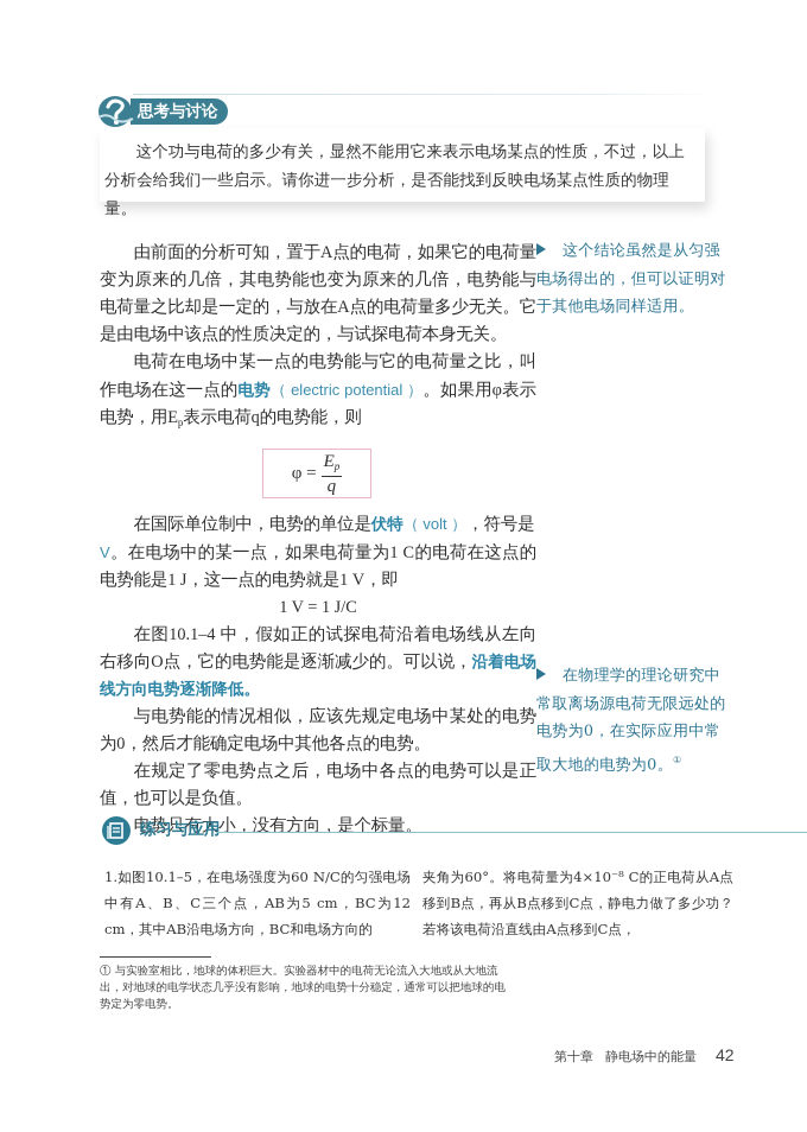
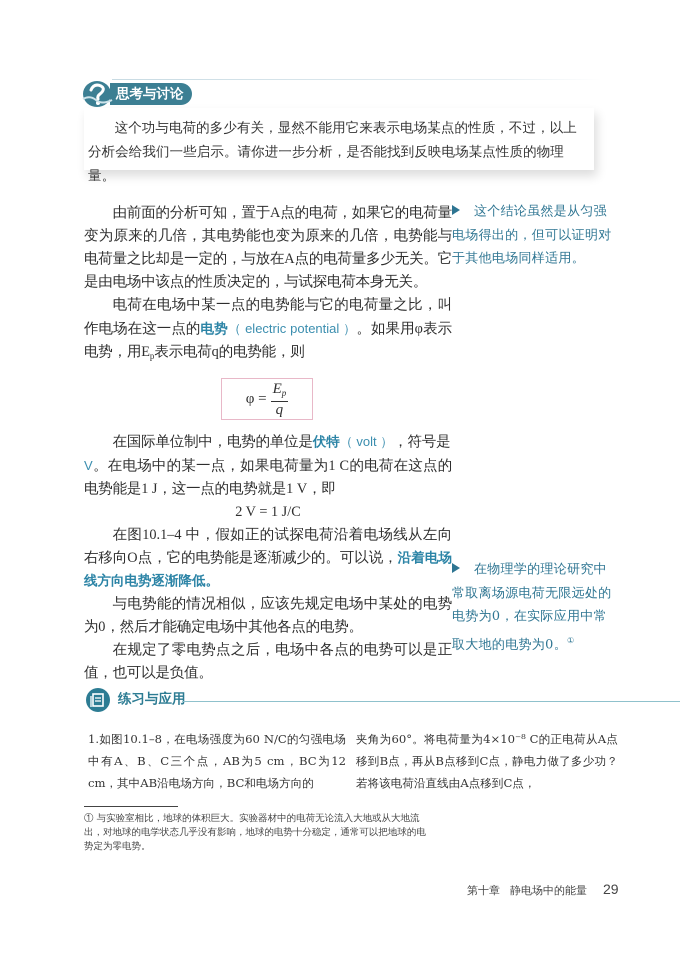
  思考与讨论
  这个功与电荷的多少有关，显然不能用它来表示电场某点的性质，不过，以上分析会给我们一些启示。请你进一步分析，是否能找到反映电场某点性质的物理量。
  由前面的分析可知，置于A点的电荷，如果它的电荷量变为原来的几倍，其电势能也变为原来的几倍，电势能与电荷量之比却是一定的，与放在A点的电荷量多少无关。它是由电场中该点的性质决定的，与试探电荷本身无关。
  电荷在电场中某一点的电势能与它的电荷量之比，叫作电场在这一点的电势（ electric potential ）。如果用φ表示电势，用Ep表示电荷q的电势能，则
  φ =
  Ep
  q
  在国际单位制中，电势的单位是伏特（ volt ），符号是
  V。在电场中的某一点，如果电荷量为1 C的电荷在这点的电势能是1 J，这一点的电势就是1 V，即
- 1 V = 1 J/C
+ 2 V = 1 J/C
  在图10.1–4 中，假如正的试探电荷沿着电场线从左向右移向O点，它的电势能是逐渐减少的。可以说，沿着电场线方向电势逐渐降低。
  与电势能的情况相似，应该先规定电场中某处的电势为0，然后才能确定电场中其他各点的电势。
  在规定了零电势点之后，电场中各点的电势可以是正值，也可以是负值。
- 电势只有大小，没有方向，是个标量。
  这个结论虽然是从匀强电场得出的，但可以证明对于其他电场同样适用。
  在物理学的理论研究中常取离场源电荷无限远处的电势为0，在实际应用中常取大地的电势为0。①
  练习与应用
- 1.如图10.1–5，在电场强度为60 N/C的匀强电场中有A、B、C三个点，AB为5 cm，BC为12 cm，其中AB沿电场方向，BC和电场方向的
+ 1.如图10.1–8，在电场强度为60 N/C的匀强电场中有A、B、C三个点，AB为5 cm，BC为12 cm，其中AB沿电场方向，BC和电场方向的
  夹角为60°。将电荷量为4×10⁻⁸ C的正电荷从A点移到B点，再从B点移到C点，静电力做了多少功？若将该电荷沿直线由A点移到C点，
  ① 与实验室相比，地球的体积巨大。实验器材中的电荷无论流入大地或从大地流出，对地球的电学状态几乎没有影响，地球的电势十分稳定，通常可以把地球的电势定为零电势。
  第十章
  静电场中的能量
- 42
+ 29
